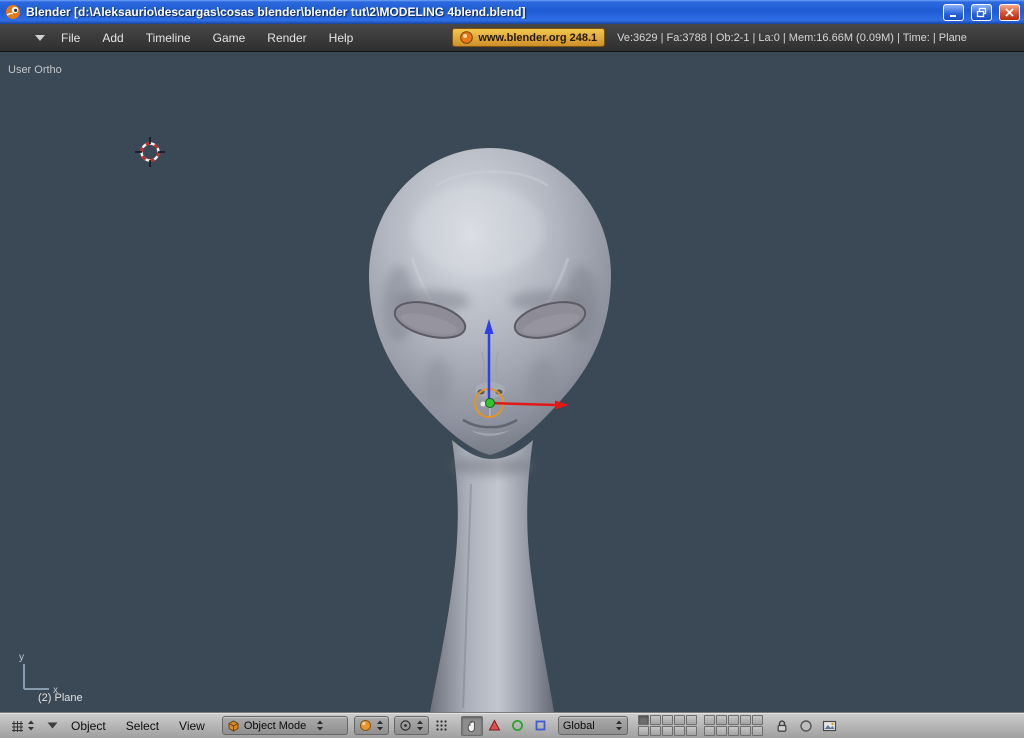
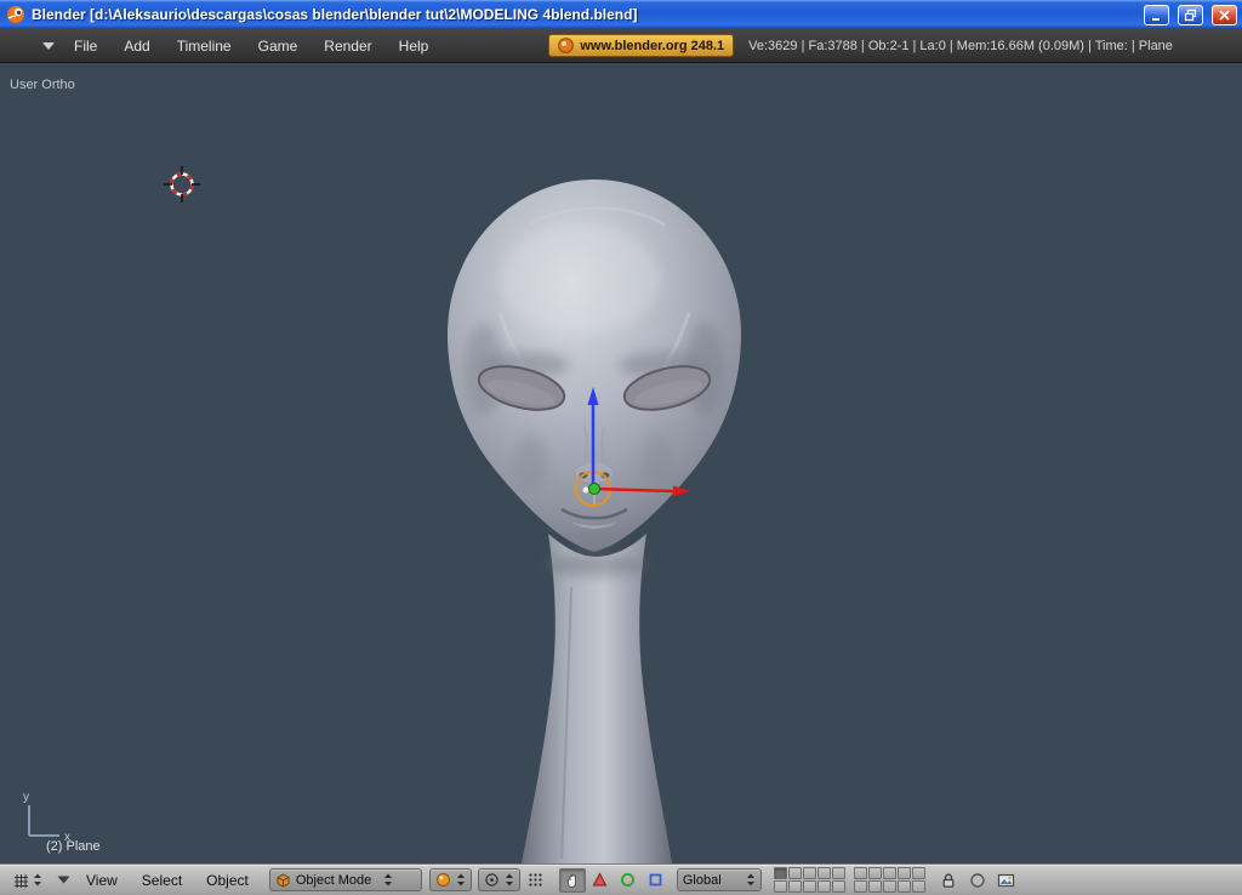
  Blender [d:\Aleksaurio\descargas\cosas blender\blender tut\2\MODELING 4blend.blend]
  File
  Add
  Timeline
  Game
  Render
  Help
  www.blender.org 248.1
  Ve:3629 | Fa:3788 | Ob:2-1 | La:0 | Mem:16.66M (0.09M) | Time: | Plane
  y
  x
  User Ortho
  (2) Plane
- Object
+ View
  Select
- View
+ Object
  Object Mode
  Global
